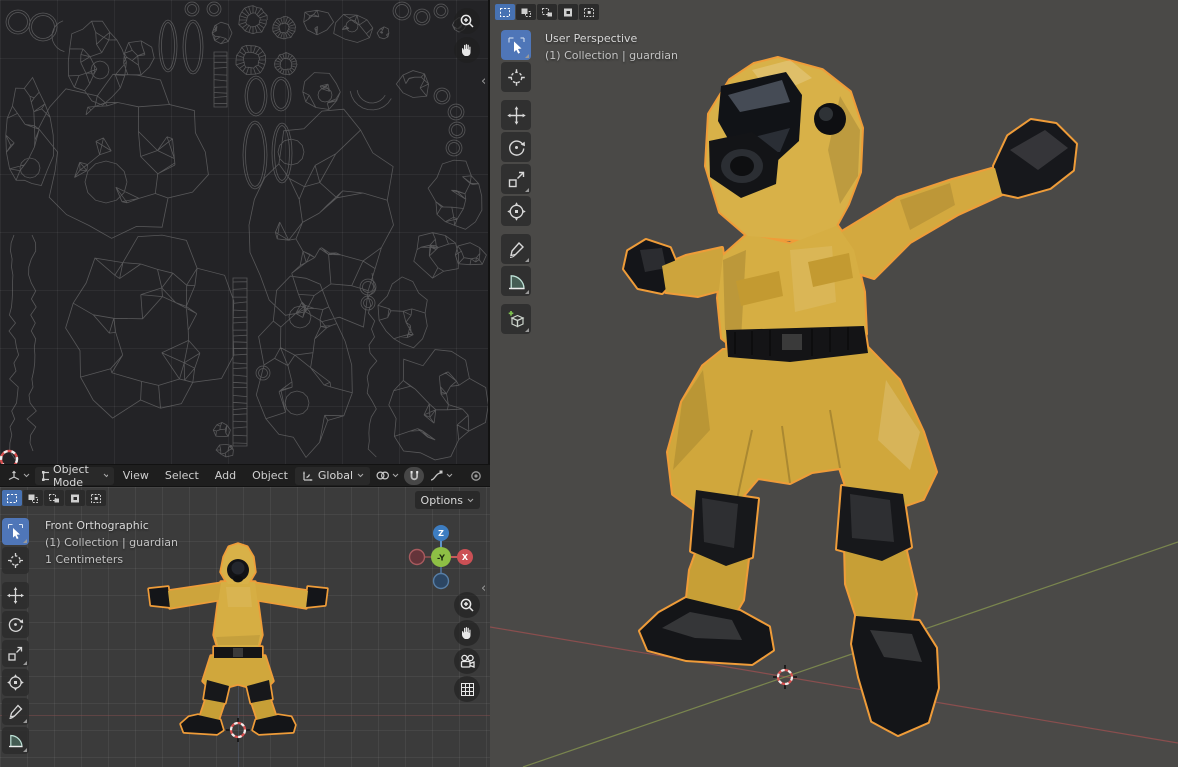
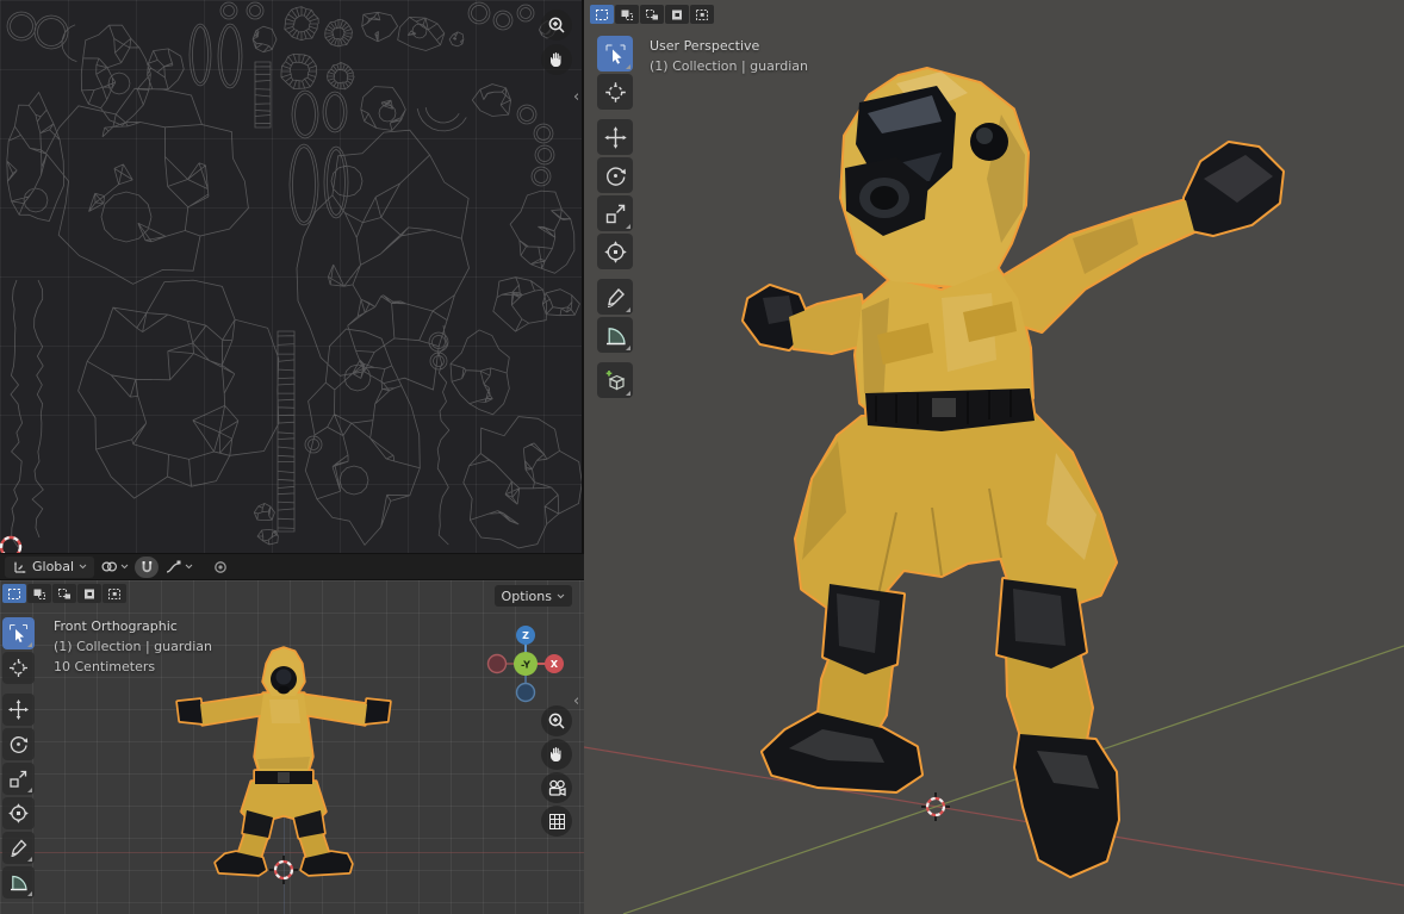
  ‹
- Object Mode
- View
- Select
- Add
- Object
  Global
  Options
  Front Orthographic
  (1) Collection | guardian
- 1 Centimeters
+ 10 Centimeters
  Z
  X
  -Y
  ‹
  User Perspective
  (1) Collection | guardian
